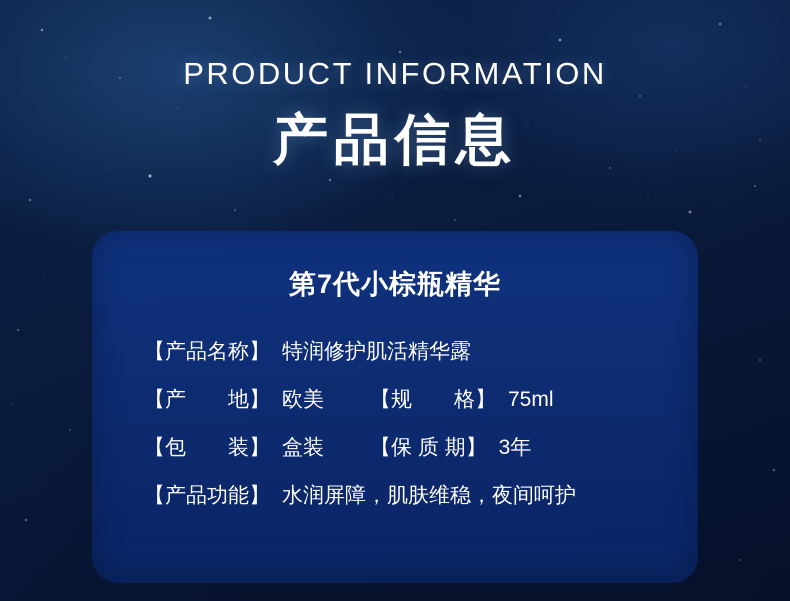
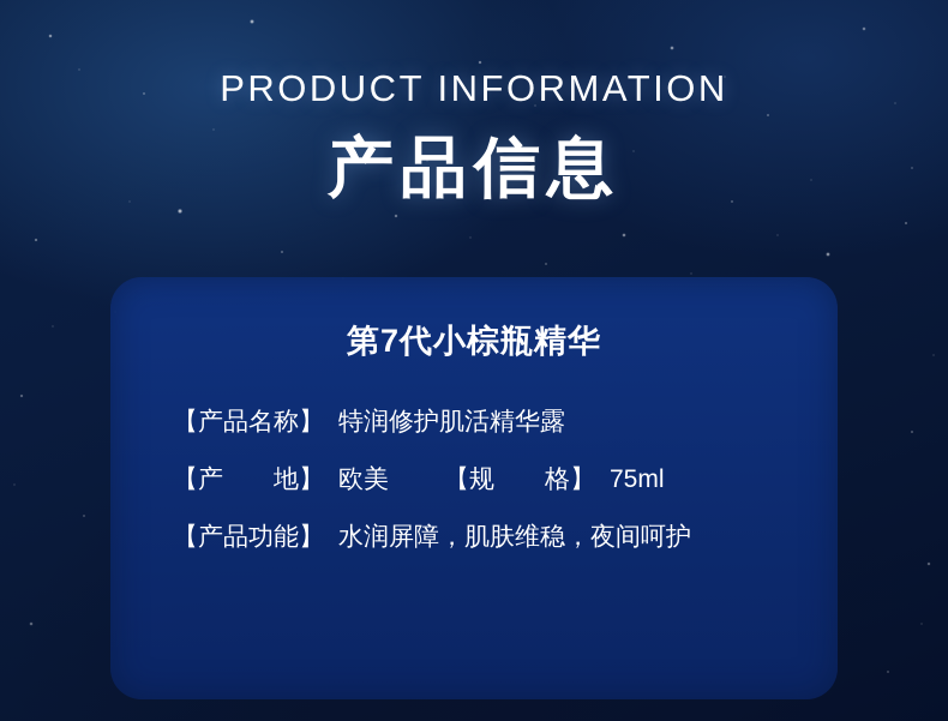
  PRODUCT INFORMATION
  产品信息
  第7代小棕瓶精华
  【产品名称】
  特润修护肌活精华露
  【产 地】
  欧美
  【规 格】
  75ml
- 【包 装】
- 盒装
- 【保 质 期】
- 3年
  【产品功能】
  水润屏障，肌肤维稳，夜间呵护
